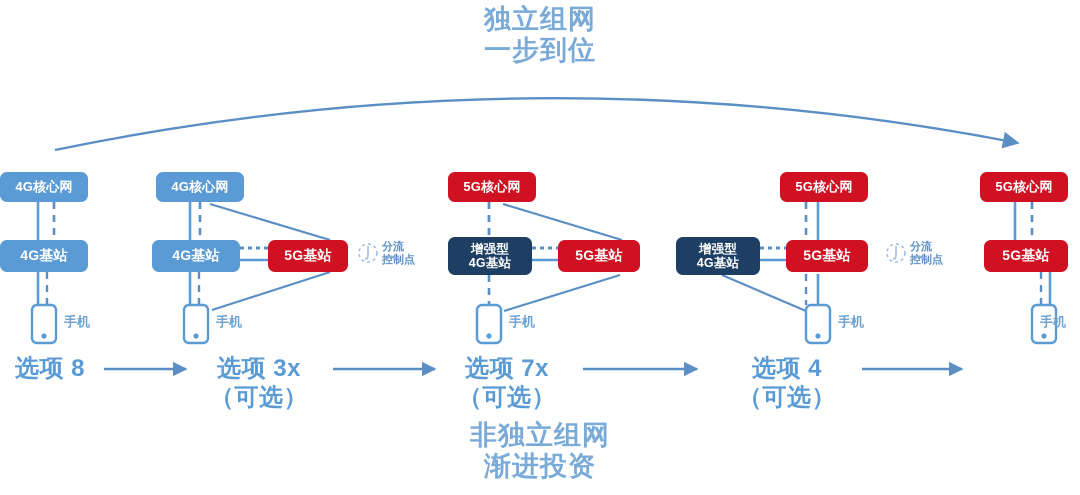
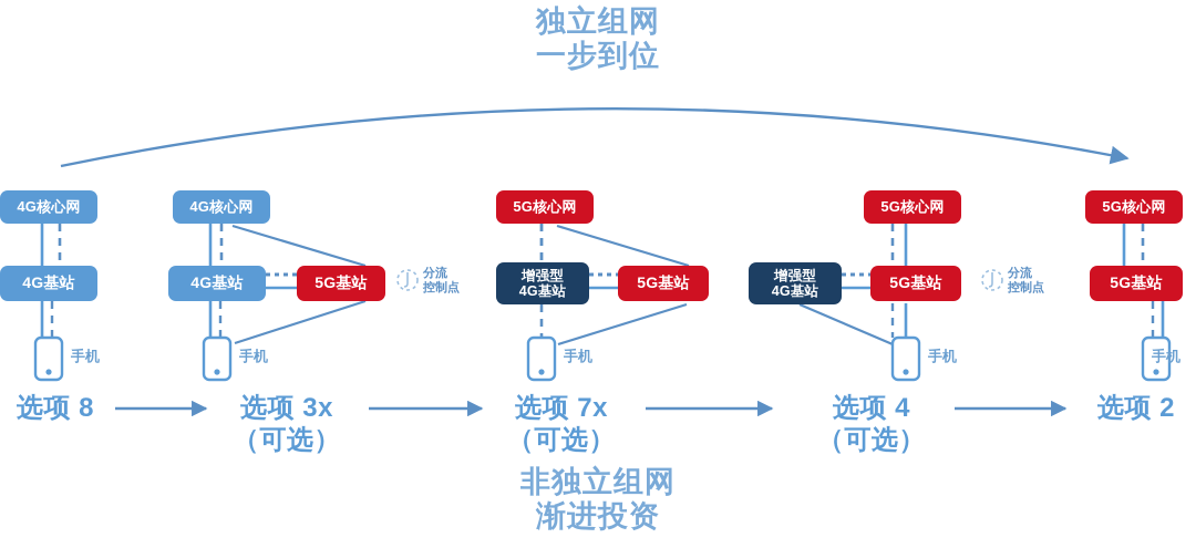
  独立组网
  一步到位
  非独立组网
  渐进投资
  4G核心网
  4G基站
  手机
  选项 8
  4G核心网
  4G基站
  5G基站
  手机
  分流
  控制点
  选项 3x
  （可选）
  5G核心网
  增强型
  4G基站
  5G基站
  手机
  选项 7x
  （可选）
  5G核心网
  增强型
  4G基站
  5G基站
  手机
  分流
  控制点
  选项 4
  （可选）
  5G核心网
  5G基站
  手机
+ 选项 2
